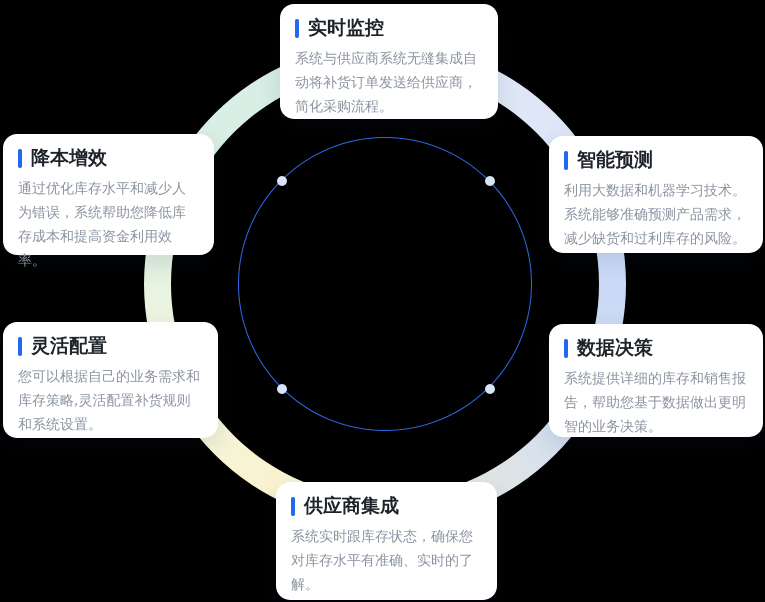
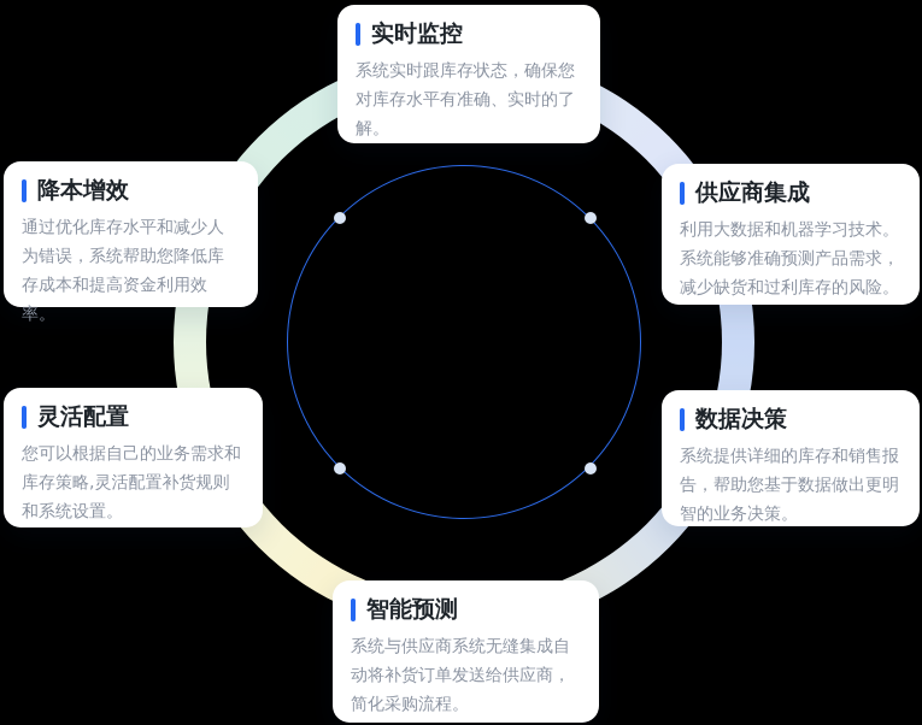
  实时监控
- 系统与供应商系统无缝集成自动将补货订单发送给供应商，简化采购流程。
+ 系统实时跟库存状态，确保您对库存水平有准确、实时的了解。
- 智能预测
+ 供应商集成
  利用大数据和机器学习技术。系统能够准确预测产品需求，减少缺货和过利库存的风险。
  数据决策
  系统提供详细的库存和销售报告，帮助您基于数据做出更明智的业务决策。
- 供应商集成
+ 智能预测
- 系统实时跟库存状态，确保您对库存水平有准确、实时的了解。
+ 系统与供应商系统无缝集成自动将补货订单发送给供应商，简化采购流程。
  灵活配置
  您可以根据自己的业务需求和库存策略,灵活配置补货规则和系统设置。
  降本增效
  通过优化库存水平和减少人为错误，系统帮助您降低库存成本和提高资金利用效率。
